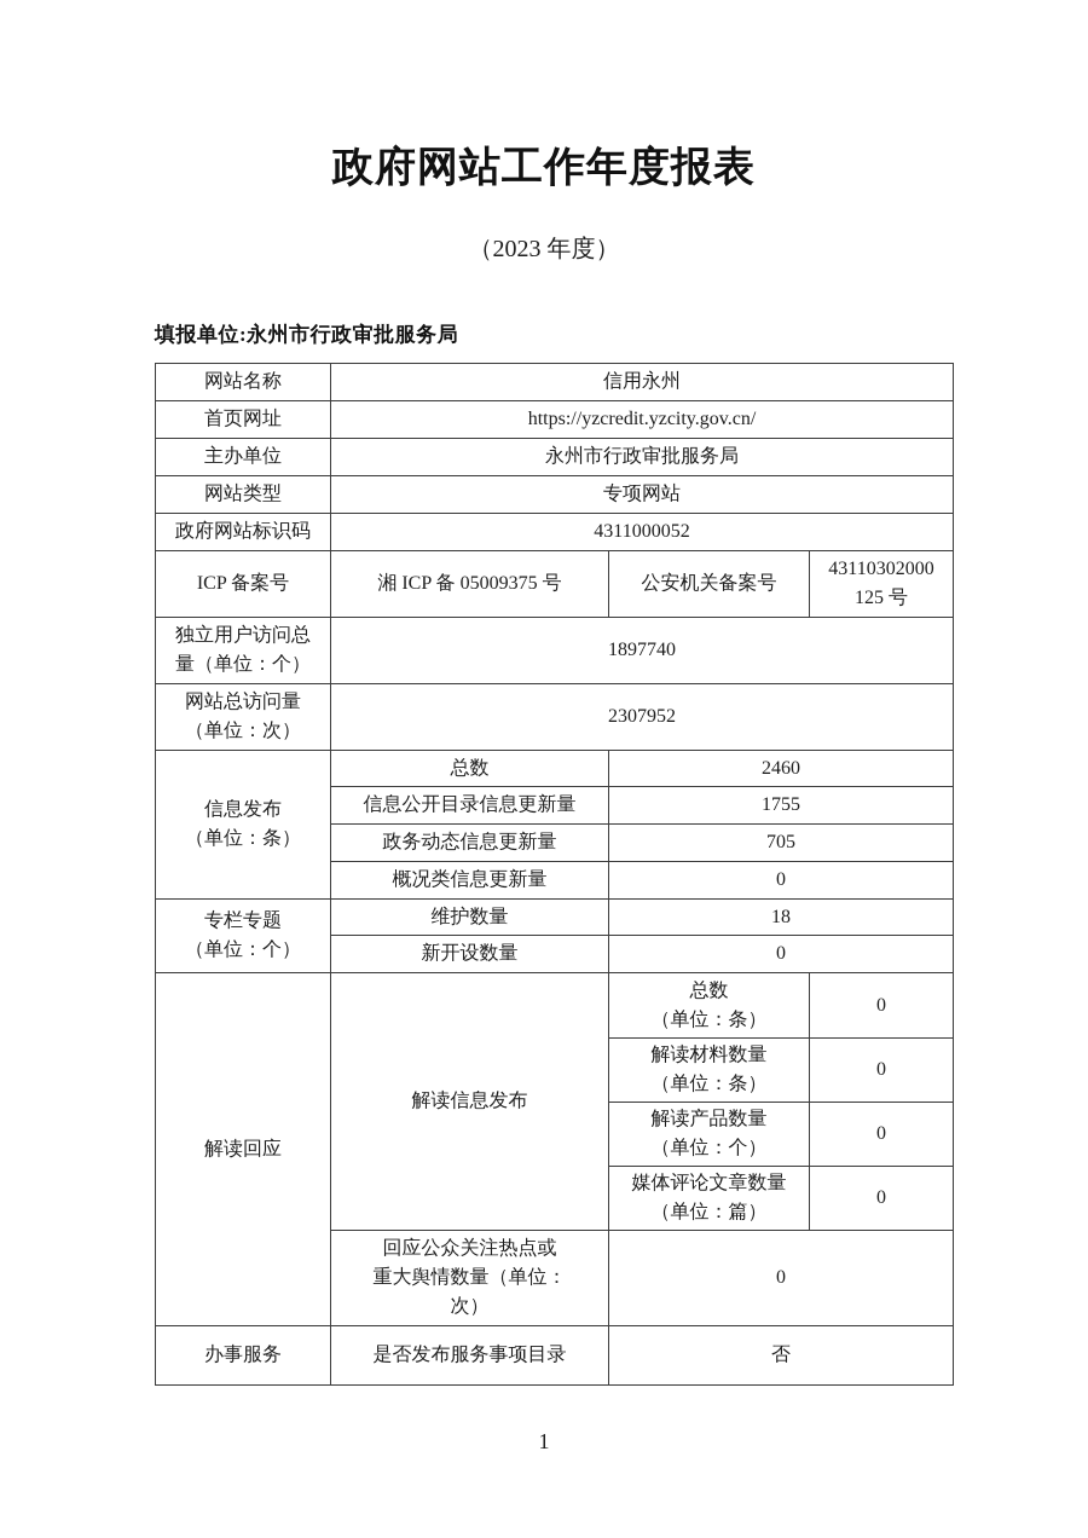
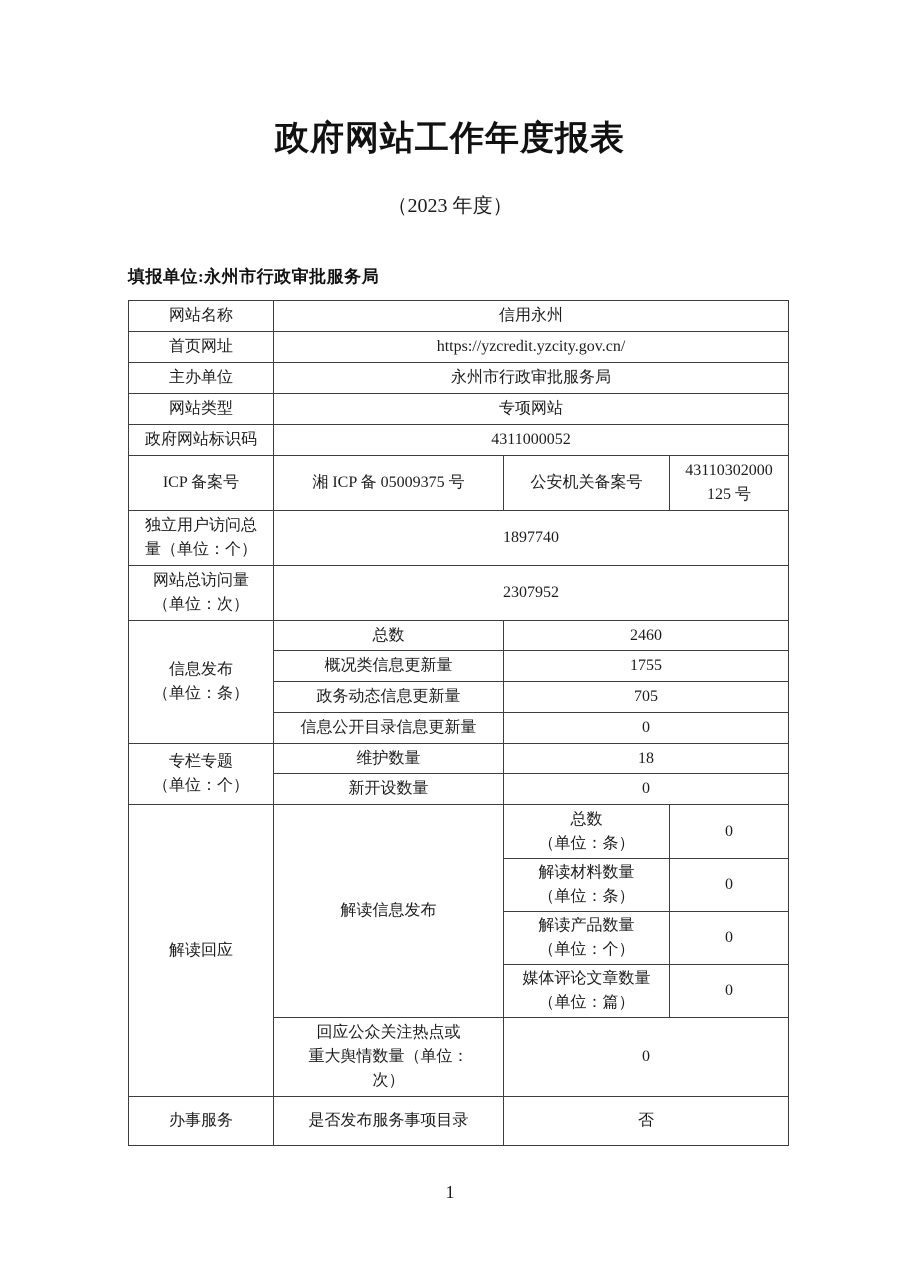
  政府网站工作年度报表
  （2023 年度）
  填报单位:永州市行政审批服务局
  网站名称	信用永州
  首页网址	https://yzcredit.yzcity.gov.cn/
  主办单位	永州市行政审批服务局
  网站类型	专项网站
  政府网站标识码	4311000052
  ICP 备案号	湘 ICP 备 05009375 号	公安机关备案号	43110302000 125 号
  独立用户访问总 量（单位：个）	1897740
  网站总访问量 （单位：次）	2307952
  信息发布 （单位：条）	总数	2460
- 信息公开目录信息更新量	1755
+ 概况类信息更新量	1755
  政务动态信息更新量	705
- 概况类信息更新量	0
+ 信息公开目录信息更新量	0
  专栏专题 （单位：个）	维护数量	18
  新开设数量	0
  解读回应	解读信息发布	总数 （单位：条）	0
  解读材料数量 （单位：条）	0
  解读产品数量 （单位：个）	0
  媒体评论文章数量 （单位：篇）	0
  回应公众关注热点或 重大舆情数量（单位： 次）	0
  办事服务	是否发布服务事项目录	否
  1
